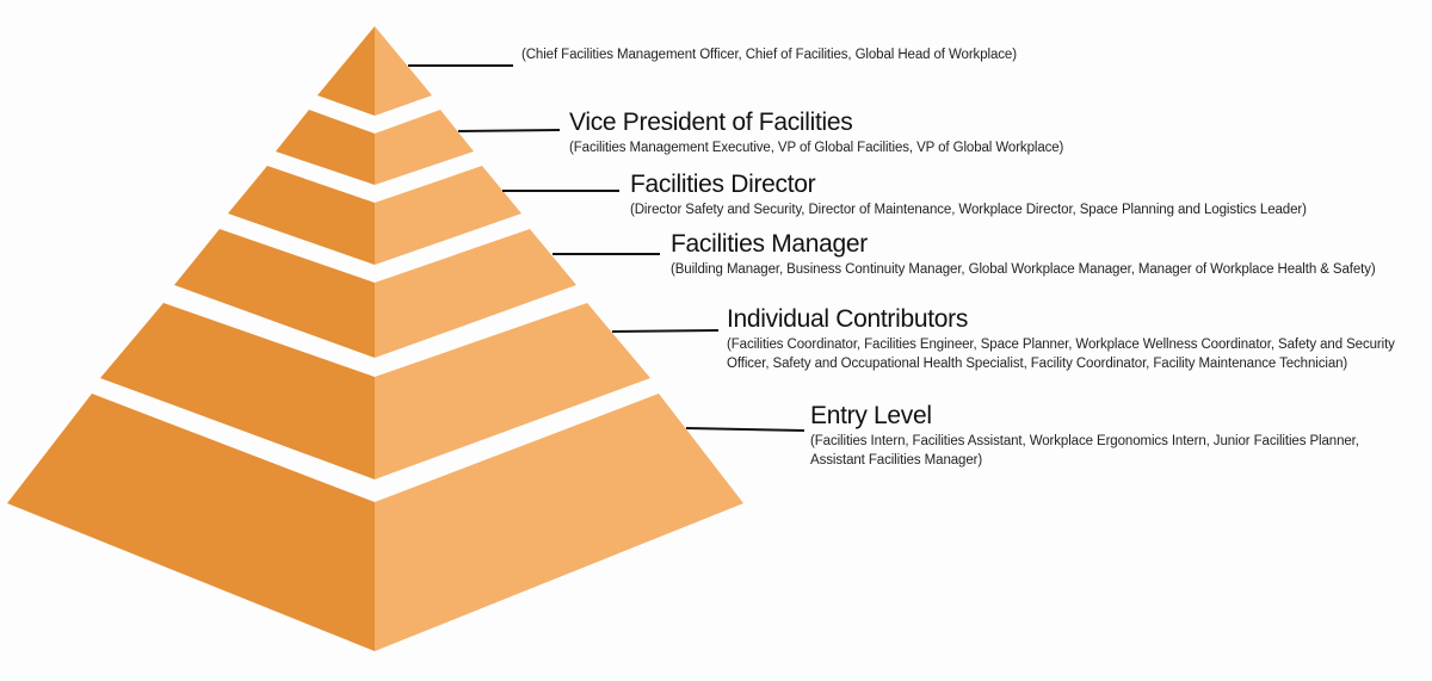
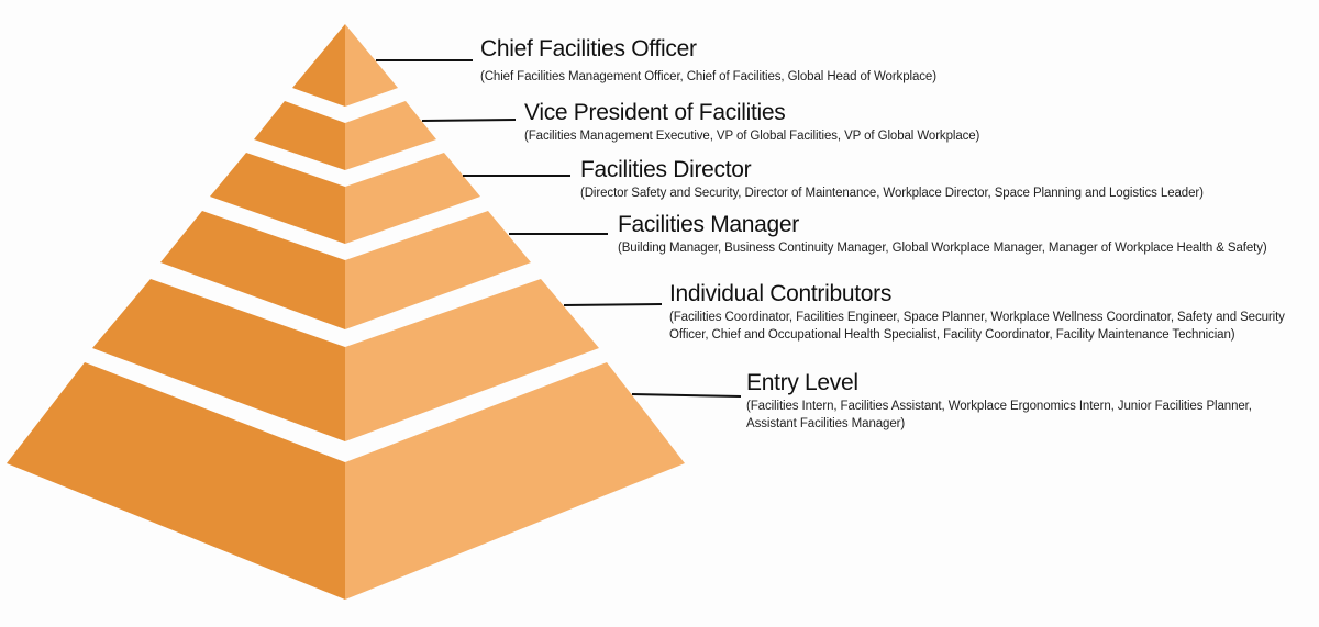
+ Chief Facilities Officer
  (Chief Facilities Management Officer, Chief of Facilities, Global Head of Workplace)
  Vice President of Facilities
  (Facilities Management Executive, VP of Global Facilities, VP of Global Workplace)
  Facilities Director
  (Director Safety and Security, Director of Maintenance, Workplace Director, Space Planning and Logistics Leader)
  Facilities Manager
  (Building Manager, Business Continuity Manager, Global Workplace Manager, Manager of Workplace Health & Safety)
  Individual Contributors
- (Facilities Coordinator, Facilities Engineer, Space Planner, Workplace Wellness Coordinator, Safety and Security Officer, Safety and Occupational Health Specialist, Facility Coordinator, Facility Maintenance Technician)
+ (Facilities Coordinator, Facilities Engineer, Space Planner, Workplace Wellness Coordinator, Safety and Security Officer, Chief and Occupational Health Specialist, Facility Coordinator, Facility Maintenance Technician)
  Entry Level
  (Facilities Intern, Facilities Assistant, Workplace Ergonomics Intern, Junior Facilities Planner, Assistant Facilities Manager)
